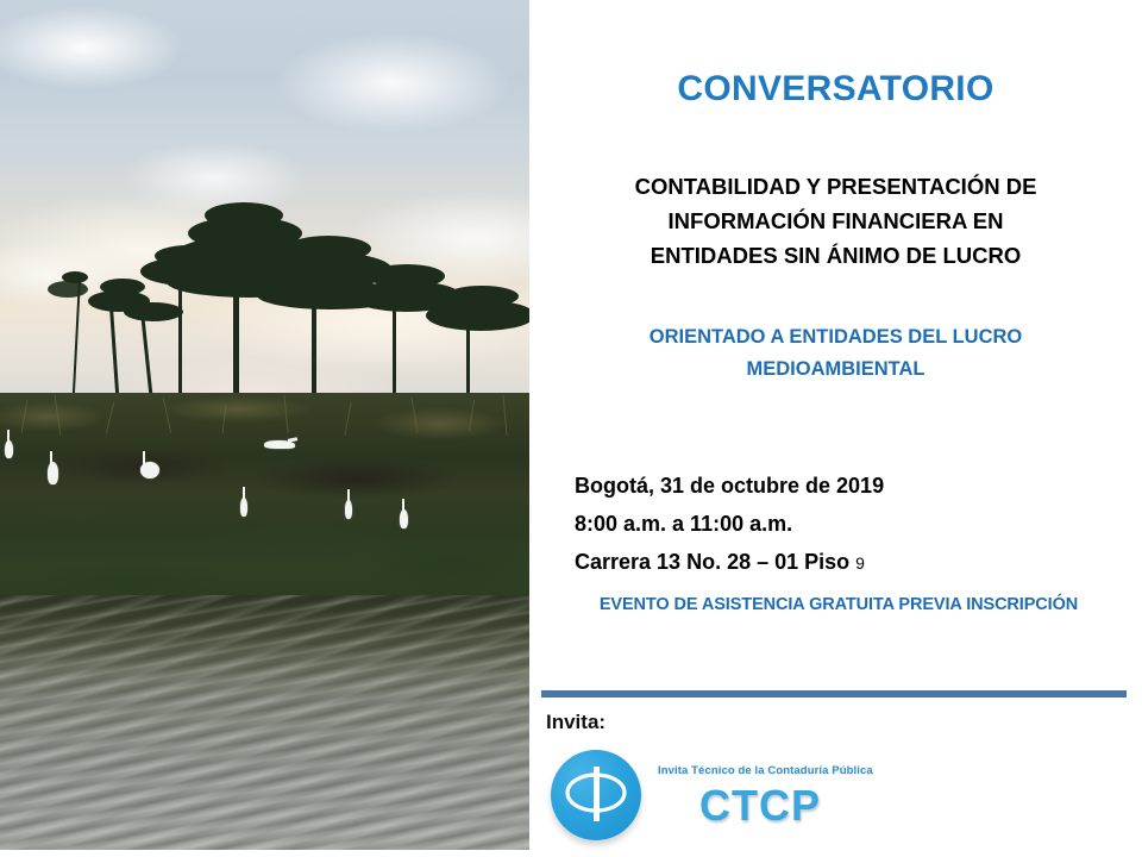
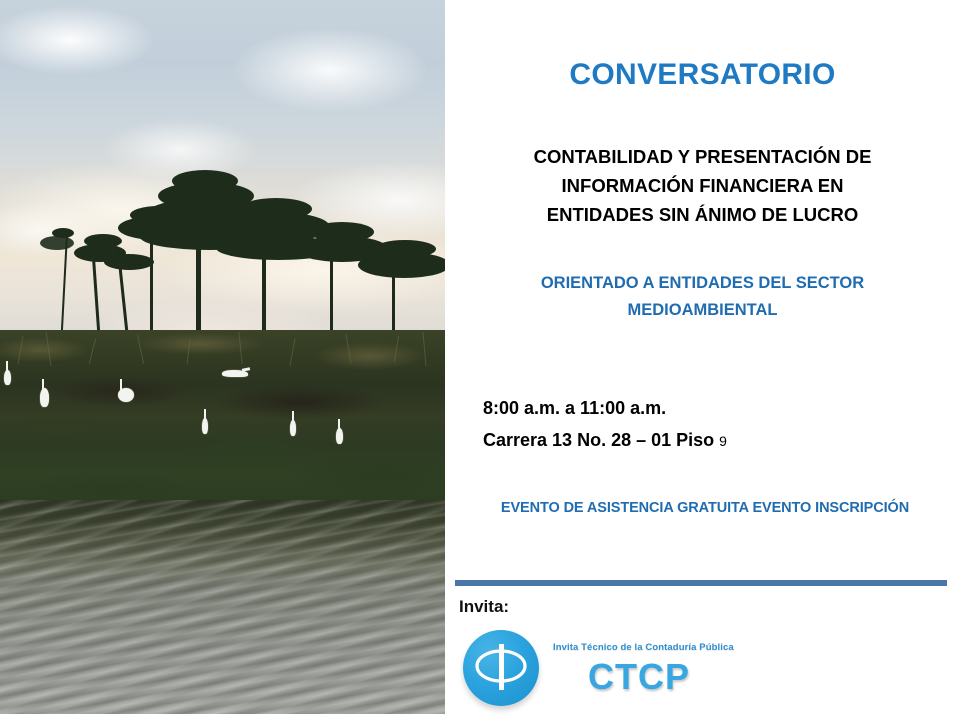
  CONVERSATORIO
  CONTABILIDAD Y PRESENTACIÓN DE
  INFORMACIÓN FINANCIERA EN
  ENTIDADES SIN ÁNIMO DE LUCRO
- ORIENTADO A ENTIDADES DEL LUCRO
+ ORIENTADO A ENTIDADES DEL SECTOR
  MEDIOAMBIENTAL
- Bogotá, 31 de octubre de 2019
  8:00 a.m. a 11:00 a.m.
  Carrera 13 No. 28 – 01 Piso 9
- EVENTO DE ASISTENCIA GRATUITA PREVIA INSCRIPCIÓN
+ EVENTO DE ASISTENCIA GRATUITA EVENTO INSCRIPCIÓN
  Invita:
  Invita Técnico de la Contaduría Pública
  CTCP
